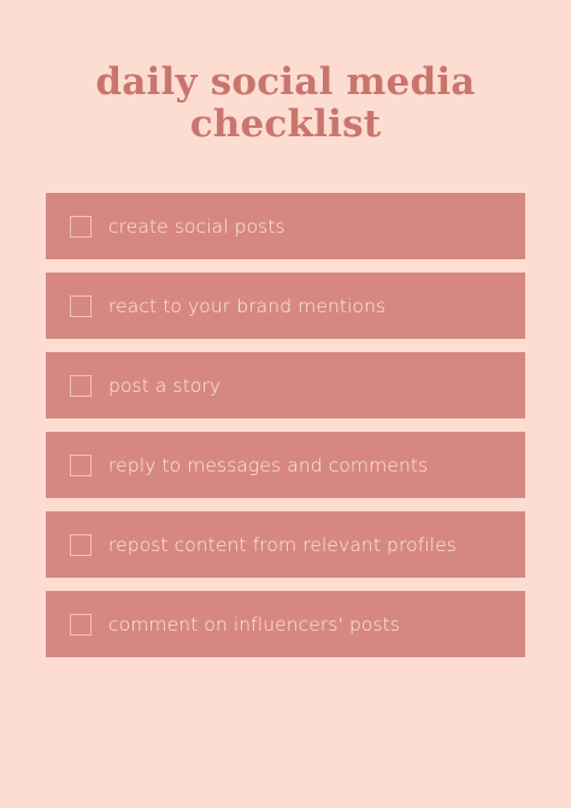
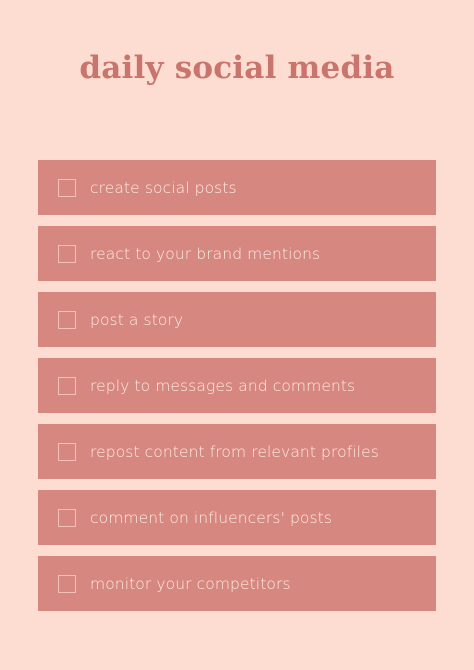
  daily social media
- checklist
  create social posts
  react to your brand mentions
  post a story
  reply to messages and comments
  repost content from relevant profiles
  comment on influencers' posts
+ monitor your competitors
